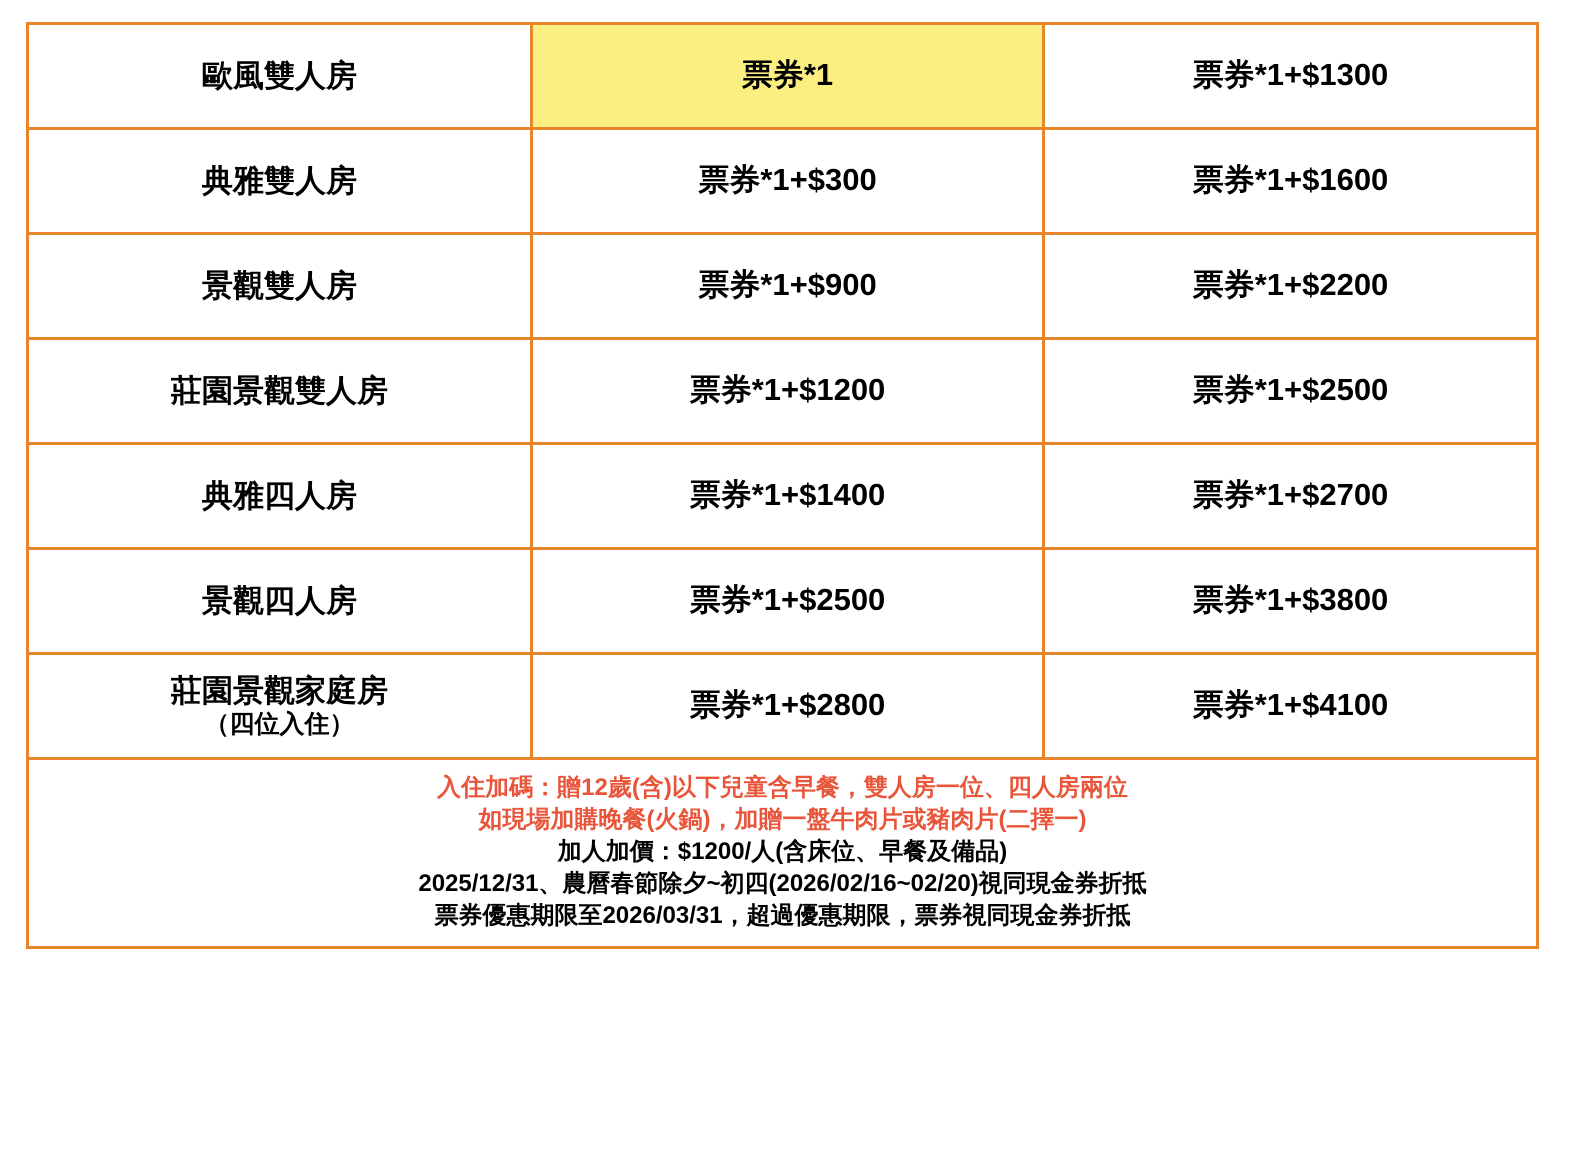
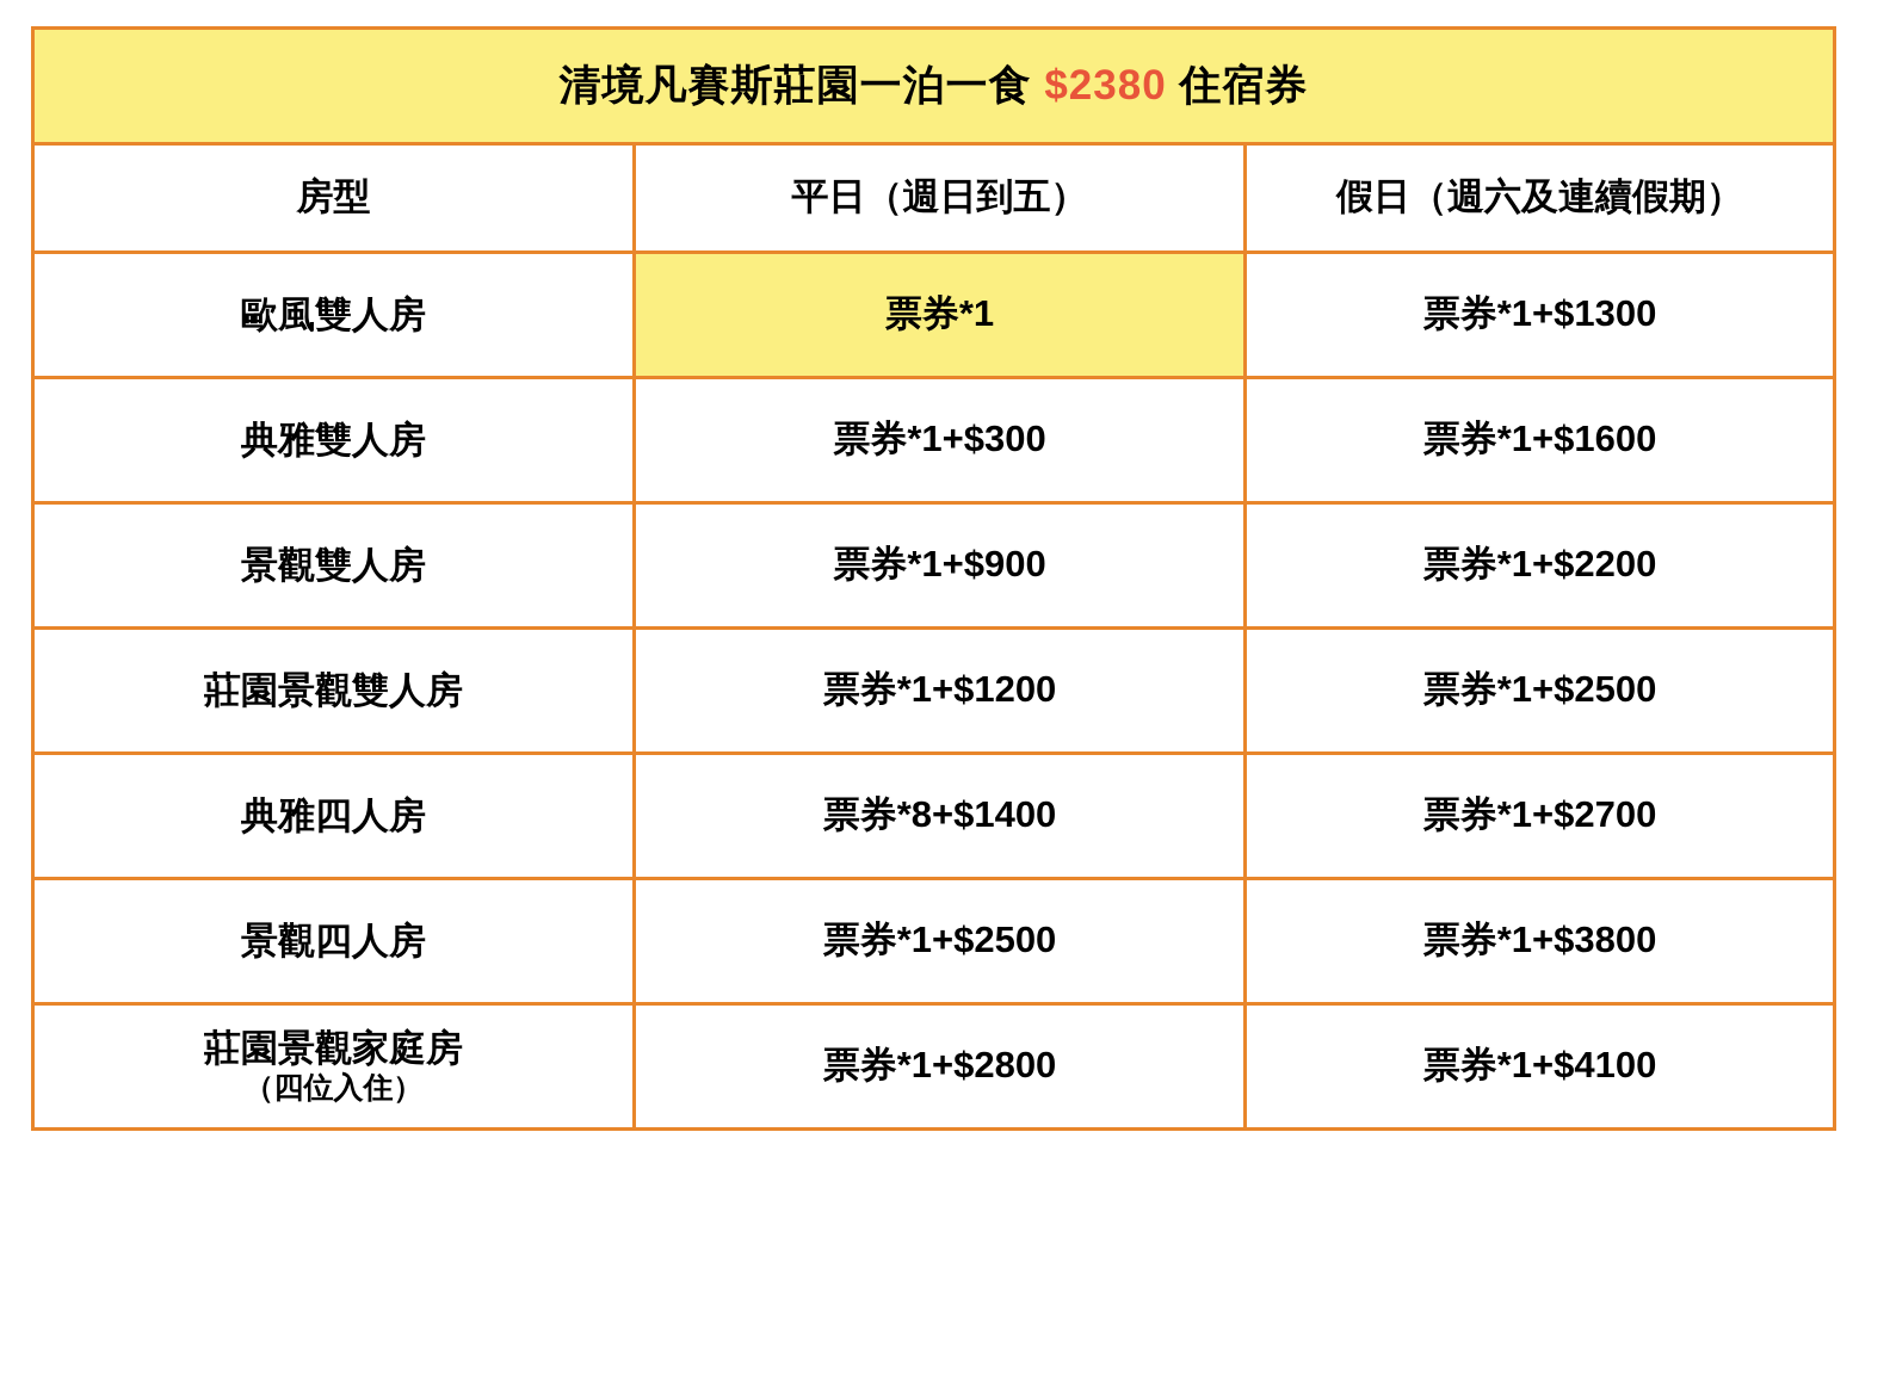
+ 清境凡賽斯莊園一泊一食 $2380 住宿券
+ 房型	平日（週日到五）	假日（週六及連續假期）
  歐風雙人房	票券*1	票券*1+$1300
  典雅雙人房	票券*1+$300	票券*1+$1600
  景觀雙人房	票券*1+$900	票券*1+$2200
  莊園景觀雙人房	票券*1+$1200	票券*1+$2500
- 典雅四人房	票券*1+$1400	票券*1+$2700
+ 典雅四人房	票券*8+$1400	票券*1+$2700
  景觀四人房	票券*1+$2500	票券*1+$3800
  莊園景觀家庭房 （四位入住）	票券*1+$2800	票券*1+$4100
- 入住加碼：贈12歲(含)以下兒童含早餐，雙人房一位、四人房兩位 如現場加購晚餐(火鍋)，加贈一盤牛肉片或豬肉片(二擇一) 加人加價：$1200/人(含床位、早餐及備品) 2025/12/31、農曆春節除夕~初四(2026/02/16~02/20)視同現金券折抵 票券優惠期限至2026/03/31，超過優惠期限，票券視同現金券折抵
